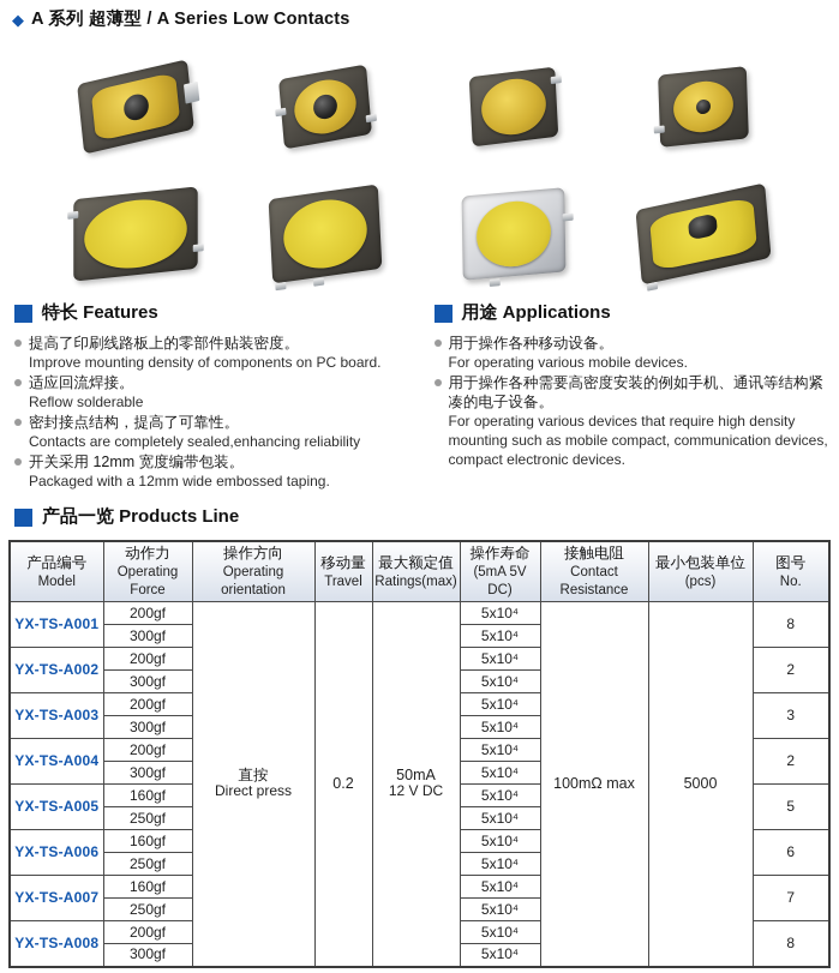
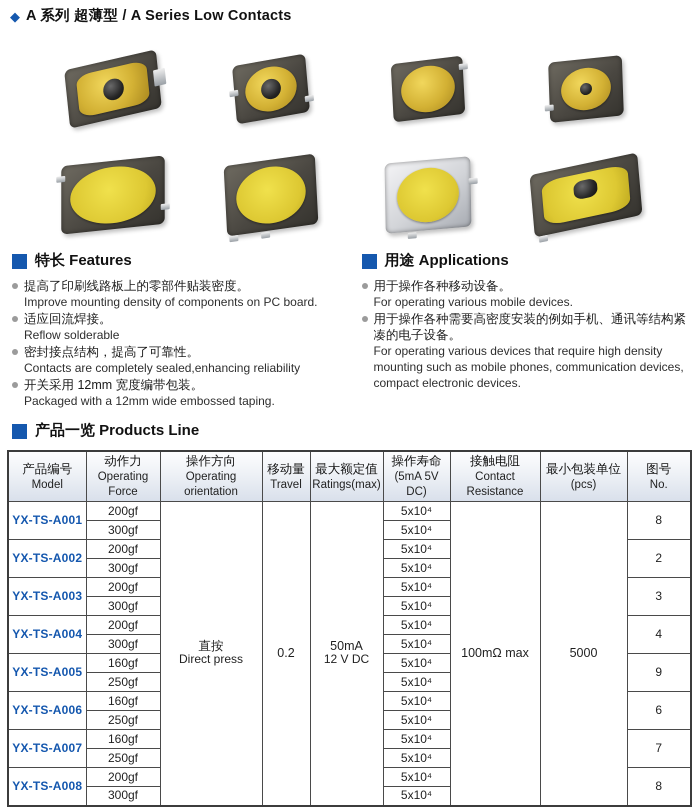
  ◆
  A 系列 超薄型 / A Series Low Contacts
  特长 Features
  提高了印刷线路板上的零部件贴装密度。
  Improve mounting density of components on PC board.
  适应回流焊接。
  Reflow solderable
  密封接点结构，提高了可靠性。
  Contacts are completely sealed,enhancing reliability
  开关采用 12mm 宽度编带包装。
  Packaged with a 12mm wide embossed taping.
  用途 Applications
  用于操作各种移动设备。
  For operating various mobile devices.
  用于操作各种需要高密度安装的例如手机、通讯等结构紧凑的电子设备。
- For operating various devices that require high density mounting such as mobile compact, communication devices, compact electronic devices.
+ For operating various devices that require high density mounting such as mobile phones, communication devices, compact electronic devices.
  产品一览 Products Line
  产品编号 Model	动作力 Operating Force	操作方向 Operating orientation	移动量 Travel	最大额定值 Ratings(max)	操作寿命 (5mA 5V DC)	接触电阻 Contact Resistance	最小包装单位 (pcs)	图号 No.
  YX-TS-A001	200gf	直按Direct press	0.2	50mA12 V DC	5x10⁴	100mΩ max	5000	8
  300gf	5x10⁴
  YX-TS-A002	200gf	5x10⁴	2
  300gf	5x10⁴
  YX-TS-A003	200gf	5x10⁴	3
  300gf	5x10⁴
- YX-TS-A004	200gf	5x10⁴	2
+ YX-TS-A004	200gf	5x10⁴	4
  300gf	5x10⁴
- YX-TS-A005	160gf	5x10⁴	5
+ YX-TS-A005	160gf	5x10⁴	9
  250gf	5x10⁴
  YX-TS-A006	160gf	5x10⁴	6
  250gf	5x10⁴
  YX-TS-A007	160gf	5x10⁴	7
  250gf	5x10⁴
  YX-TS-A008	200gf	5x10⁴	8
  300gf	5x10⁴
